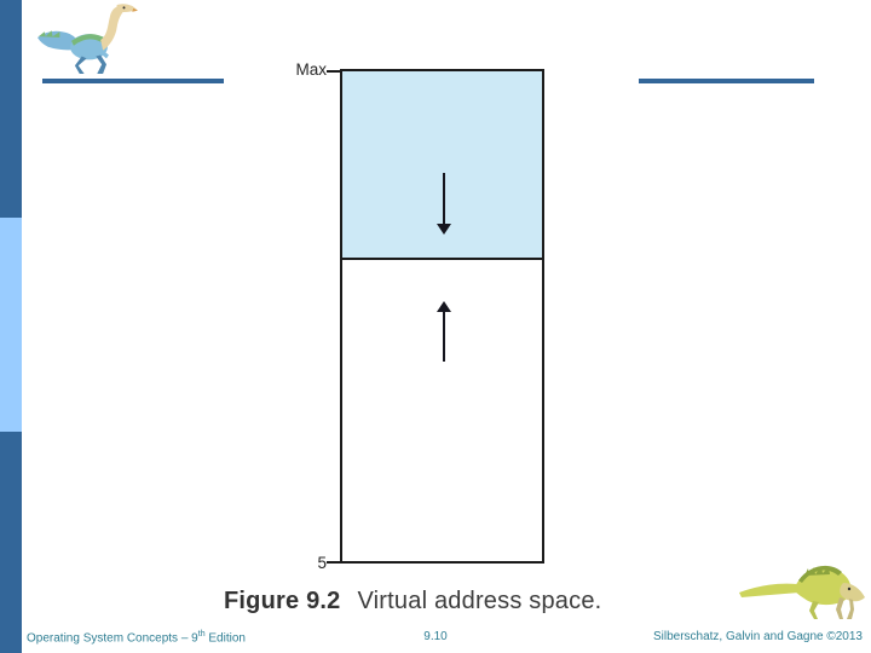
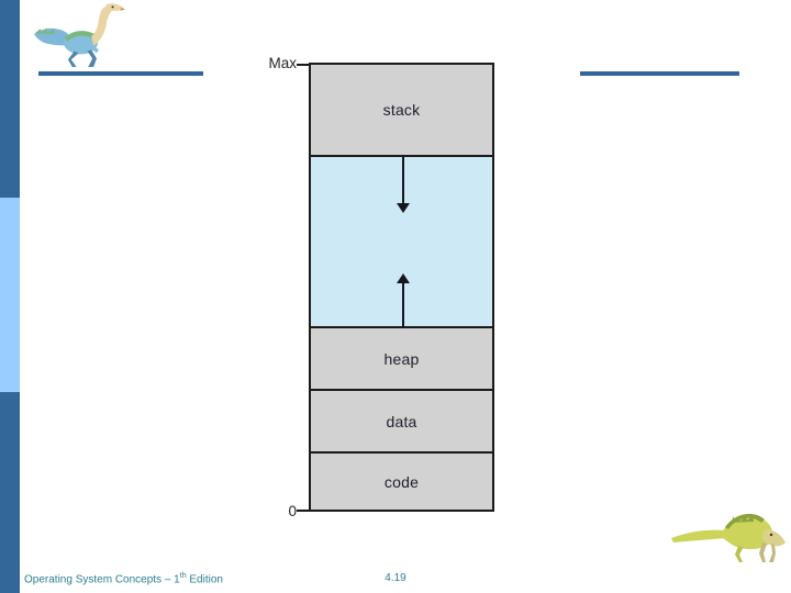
  Max
+ stack
+ heap
+ data
+ code
- 5
+ 0
- Figure 9.2 Virtual address space.
- Operating System Concepts – 9 Edition
+ Operating System Concepts – 1 Edition
- 9.10
+ 4.19
- Silberschatz, Galvin and Gagne ©2013
